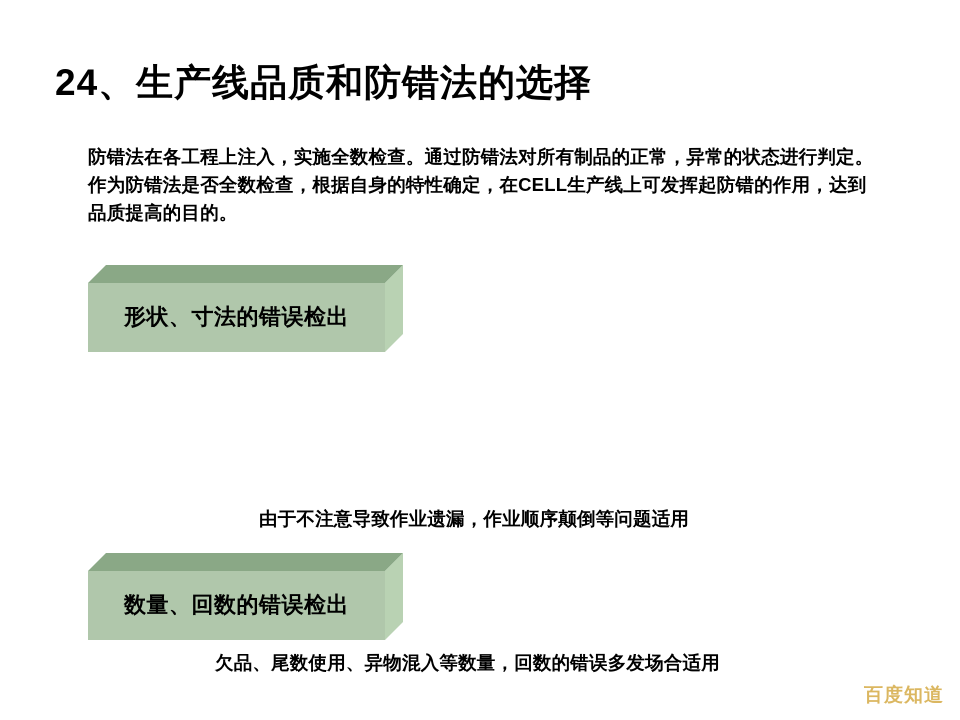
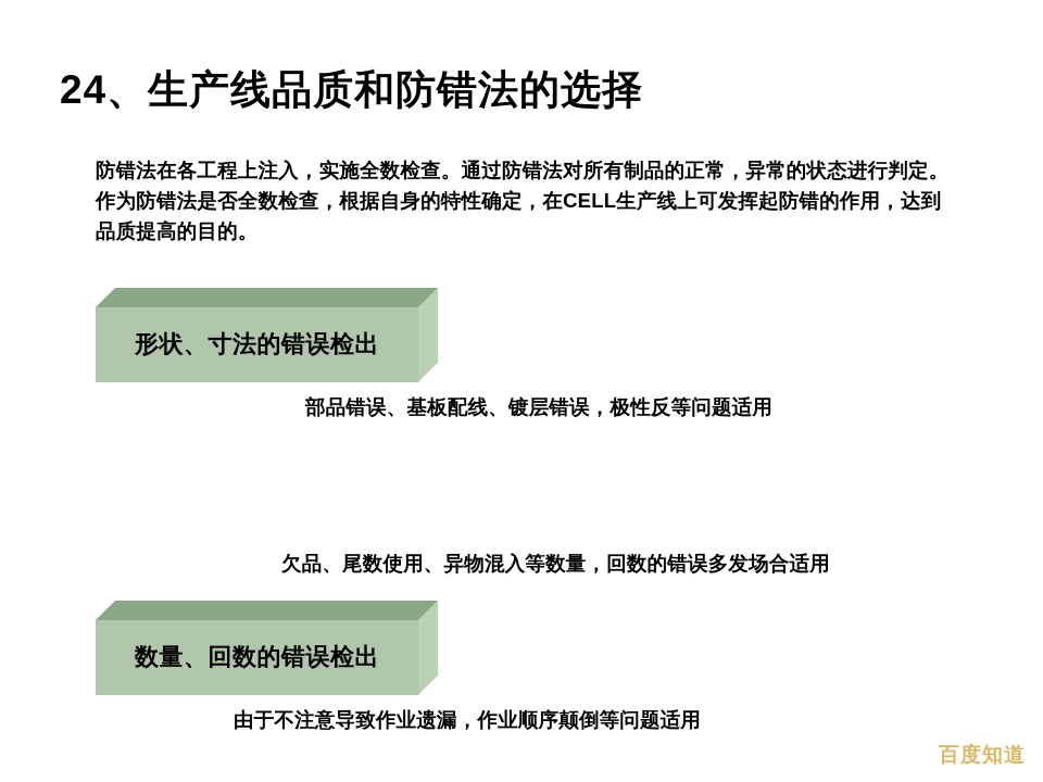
  24、生产线品质和防错法的选择
  防错法在各工程上注入，实施全数检查。通过防错法对所有制品的正常，异常的状态进行判定。作为防错法是否全数检查，根据自身的特性确定，在CELL生产线上可发挥起防错的作用，达到品质提高的目的。
  形状、寸法的错误检出
+ 部品错误、基板配线、镀层错误，极性反等问题适用
- 由于不注意导致作业遗漏，作业顺序颠倒等问题适用
+ 欠品、尾数使用、异物混入等数量，回数的错误多发场合适用
  数量、回数的错误检出
- 欠品、尾数使用、异物混入等数量，回数的错误多发场合适用
+ 由于不注意导致作业遗漏，作业顺序颠倒等问题适用
  百度知道
